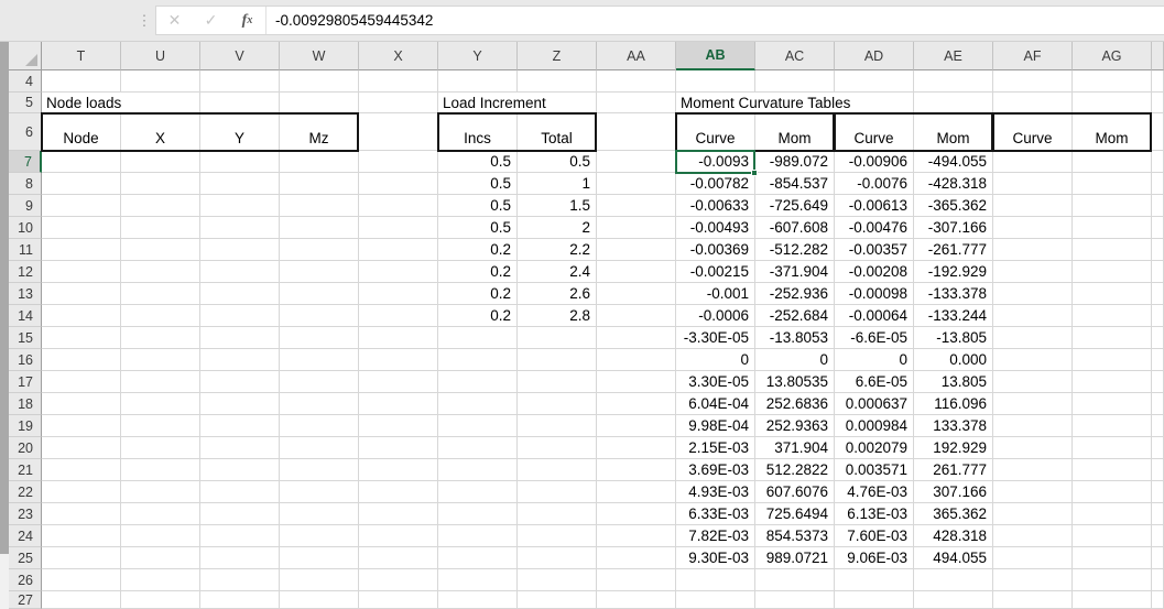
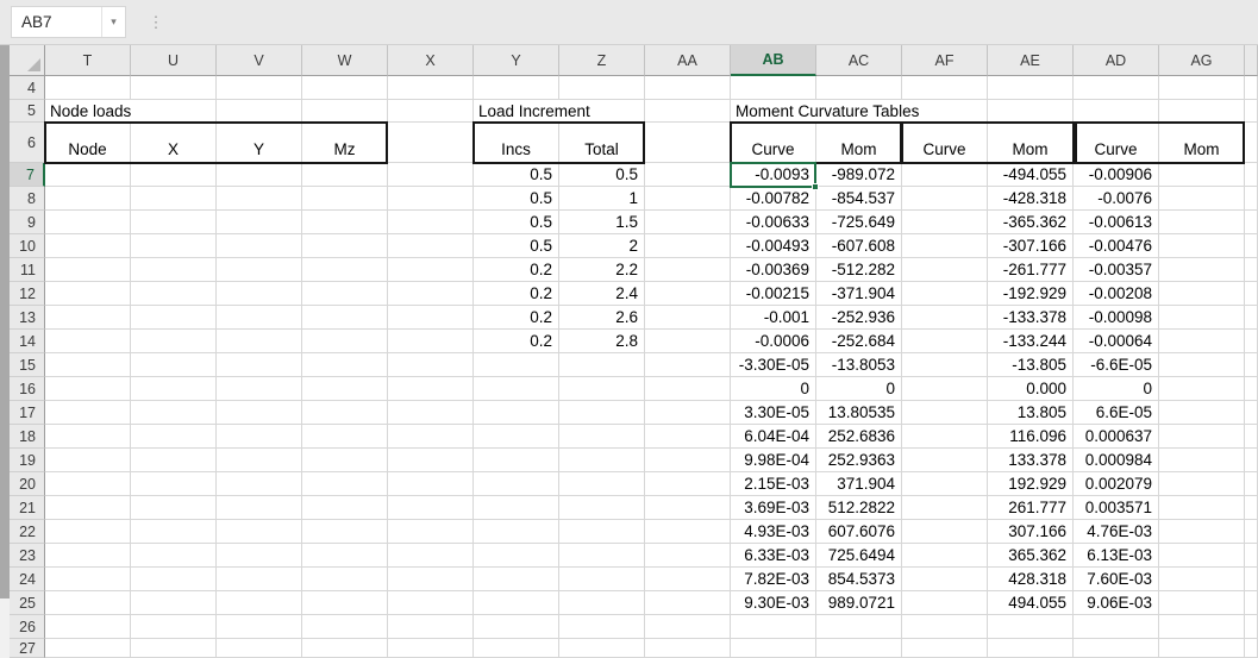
+ AB7
+ ▾
  ⋮
- ✕
- ✓
- f
- x
- -0.00929805459445342
  T
  U
  V
  W
  X
  Y
  Z
  AA
  AB
  AC
- AD
+ AF
  AE
- AF
+ AD
  AG
  4
  5
  6
  7
  8
  9
  10
  11
  12
  13
  14
  15
  16
  17
  18
  19
  20
  21
  22
  23
  24
  25
  26
  27
  Node loads
  Load Increment
  Moment Curvature Tables
  Node
  X
  Y
  Mz
  Incs
  Total
  0.5
  0.5
  0.5
  1
  0.5
  1.5
  0.5
  2
  0.2
  2.2
  0.2
  2.4
  0.2
  2.6
  0.2
  2.8
  Curve
  Mom
  Curve
  Mom
  Curve
  Mom
  -0.0093
  -989.072
  -0.00906
  -494.055
  -0.00782
  -854.537
  -0.0076
  -428.318
  -0.00633
  -725.649
  -0.00613
  -365.362
  -0.00493
  -607.608
  -0.00476
  -307.166
  -0.00369
  -512.282
  -0.00357
  -261.777
  -0.00215
  -371.904
  -0.00208
  -192.929
  -0.001
  -252.936
  -0.00098
  -133.378
  -0.0006
  -252.684
  -0.00064
  -133.244
  -3.30E-05
  -13.8053
  -6.6E-05
  -13.805
  0
  0
  0
  0.000
  3.30E-05
  13.80535
  6.6E-05
  13.805
  6.04E-04
  252.6836
  0.000637
  116.096
  9.98E-04
  252.9363
  0.000984
  133.378
  2.15E-03
  371.904
  0.002079
  192.929
  3.69E-03
  512.2822
  0.003571
  261.777
  4.93E-03
  607.6076
  4.76E-03
  307.166
  6.33E-03
  725.6494
  6.13E-03
  365.362
  7.82E-03
  854.5373
  7.60E-03
  428.318
  9.30E-03
  989.0721
  9.06E-03
  494.055
